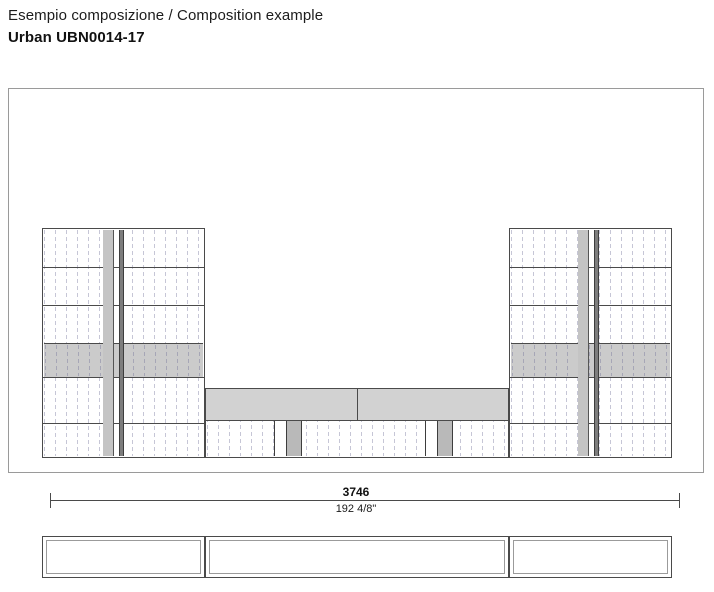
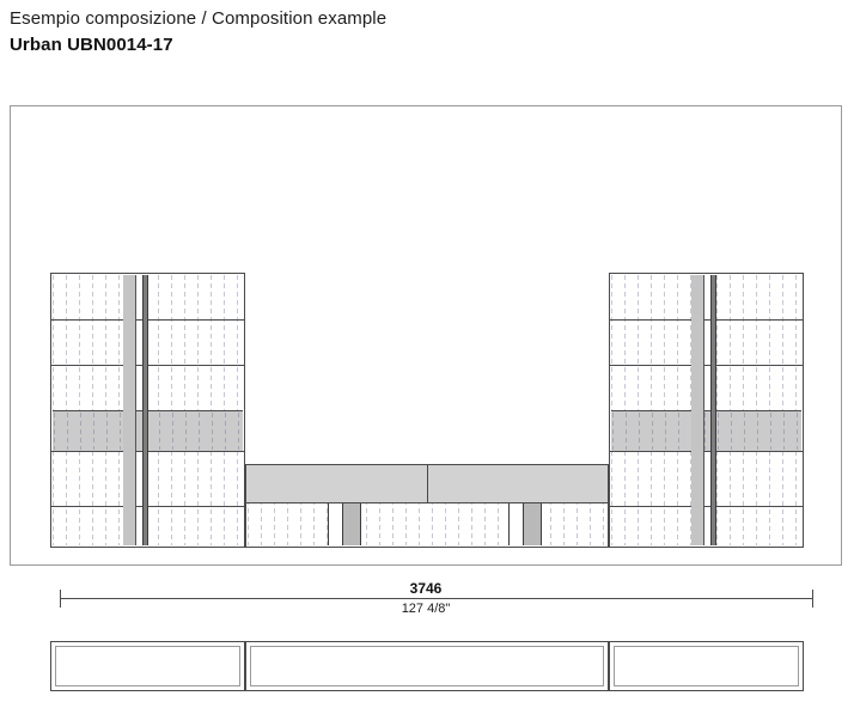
  Esempio composizione / Composition example
  Urban UBN0014-17
  3746
- 192 4/8"
+ 127 4/8"
